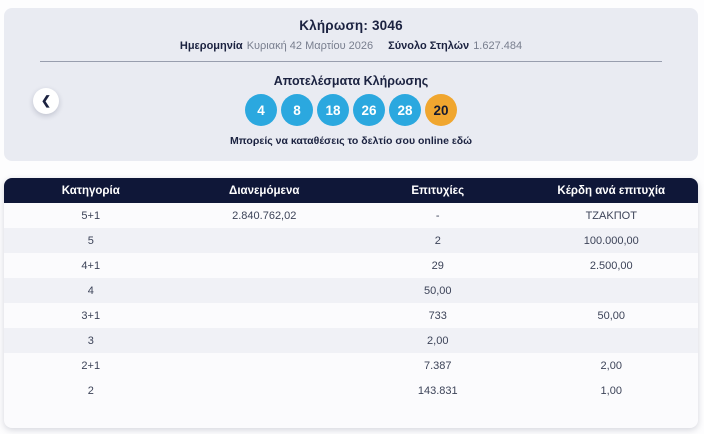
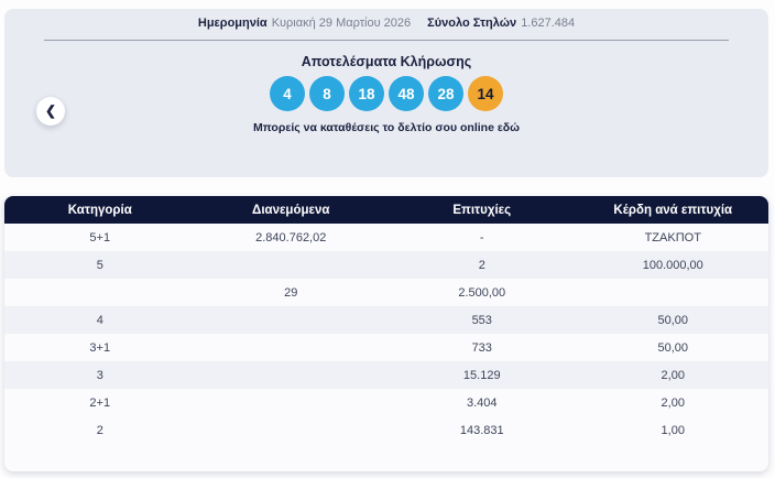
- Κλήρωση: 3046
- Ημερομηνία Κυριακή 42 Μαρτίου 2026
+ Ημερομηνία Κυριακή 29 Μαρτίου 2026
  Σύνολο Στηλών 1.627.484
  Αποτελέσματα Κλήρωσης
  4
  8
  18
- 26
+ 48
  28
- 20
+ 14
  Μπορείς να καταθέσεις το δελτίο σου online εδώ
  ❮
  Κατηγορία
  Διανεμόμενα
  Επιτυχίες
  Κέρδη ανά επιτυχία
  5+1
  2.840.762,02
  -
  ΤΖΑΚΠΟΤ
  5
  2
  100.000,00
- 4+1
  29
  2.500,00
  4
+ 553
  50,00
  3+1
  733
  50,00
  3
+ 15.129
  2,00
  2+1
- 7.387
+ 3.404
  2,00
  2
  143.831
  1,00
